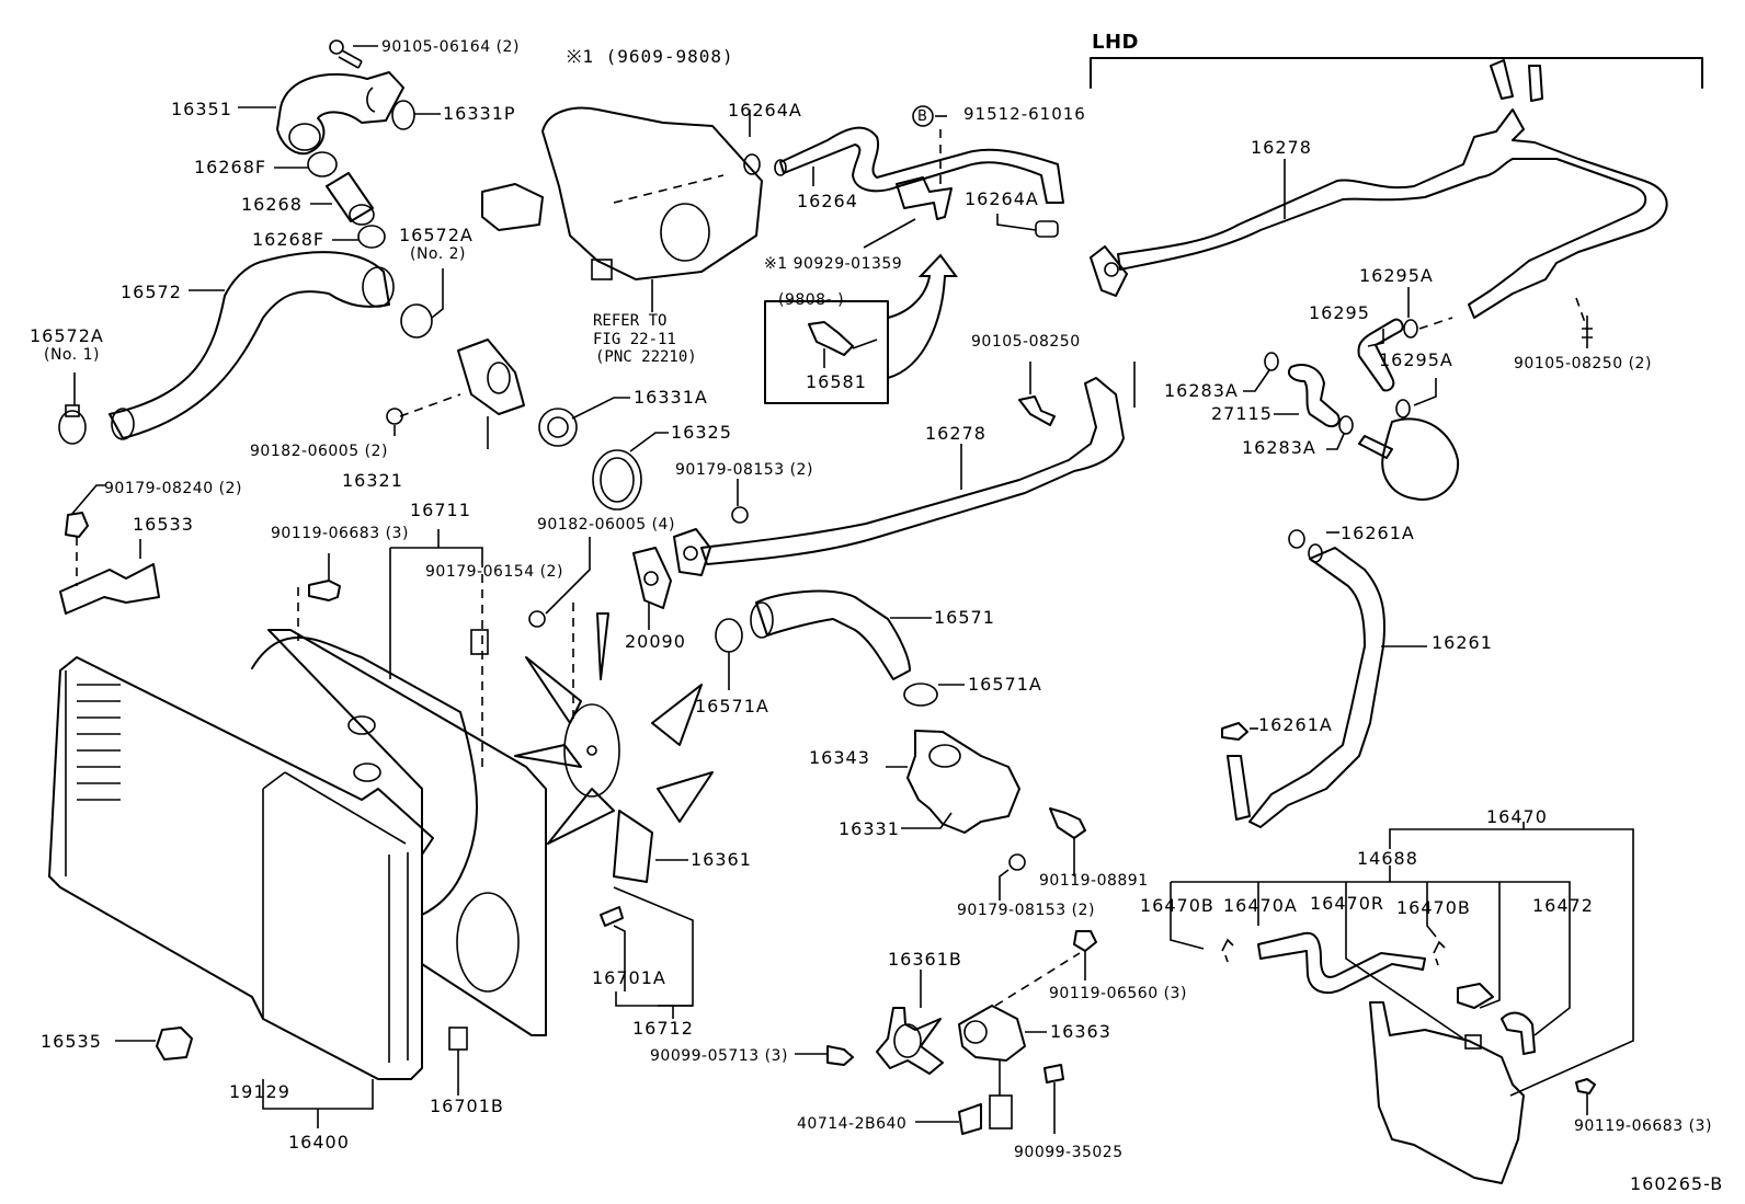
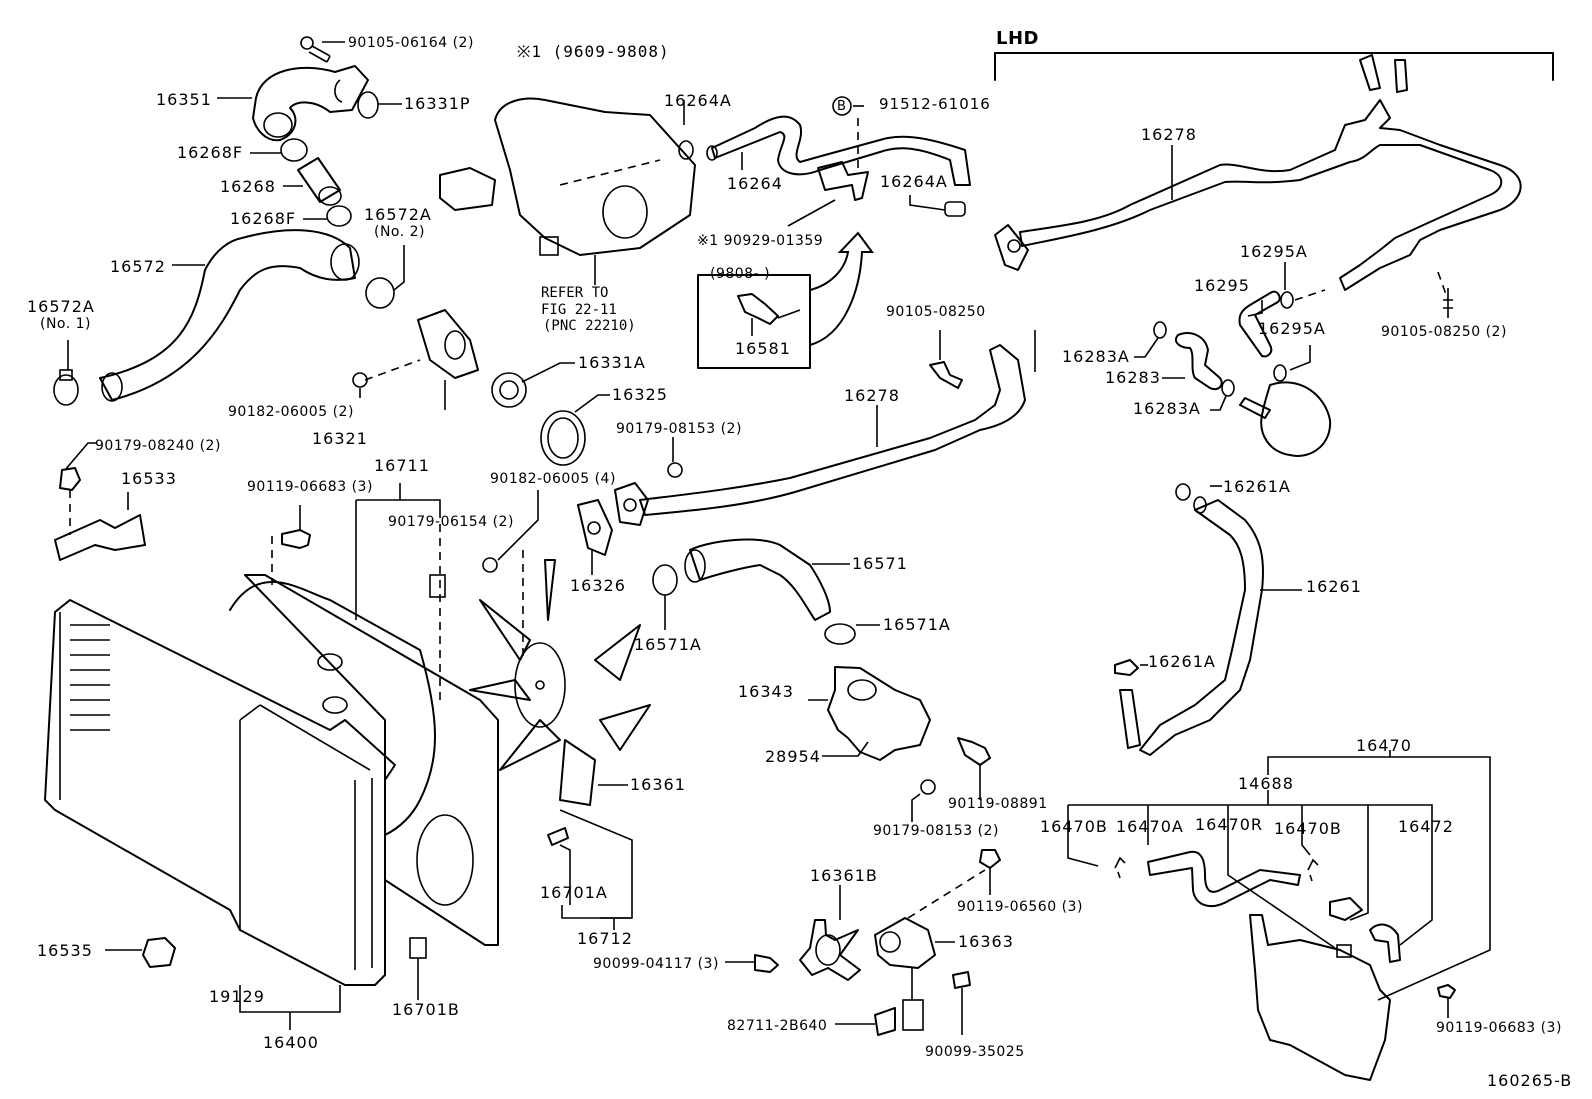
  ※1 (9609-9808)
  LHD
  90105-06164 (2)
  16351
  16331P
  16268F
  16268
  16268F
  16572A
  (No. 2)
  16572
  16572A
  (No. 1)
  90182-06005 (2)
  16321
  16331A
  16325
  REFER TO
  FIG 22-11
  (PNC 22210)
  16264A
  16264
  91512-61016
  B
  16264A
  ※1 90929-01359
  (9808- )
  16581
  16278
  16295A
  16295
  16295A
  90105-08250 (2)
  16283A
- 27115
+ 16283
  16283A
  90105-08250
  16278
  90179-08153 (2)
  90179-08240 (2)
  16533
  16711
  90119-06683 (3)
  90179-06154 (2)
  90182-06005 (4)
- 20090
+ 16326
  16571
  16571A
  16571A
  16343
- 16331
+ 28954
  16361
  16261A
  16261
  16261A
  90119-08891
  90179-08153 (2)
  16701A
  16712
  16361B
  90119-06560 (3)
  16363
- 90099-05713 (3)
+ 90099-04117 (3)
- 40714-2B640
+ 82711-2B640
  90099-35025
  16535
  19129
  16400
  16701B
  16470
  14688
  16470B
  16470A
  16470R
  16470B
  16472
  90119-06683 (3)
  160265-B
